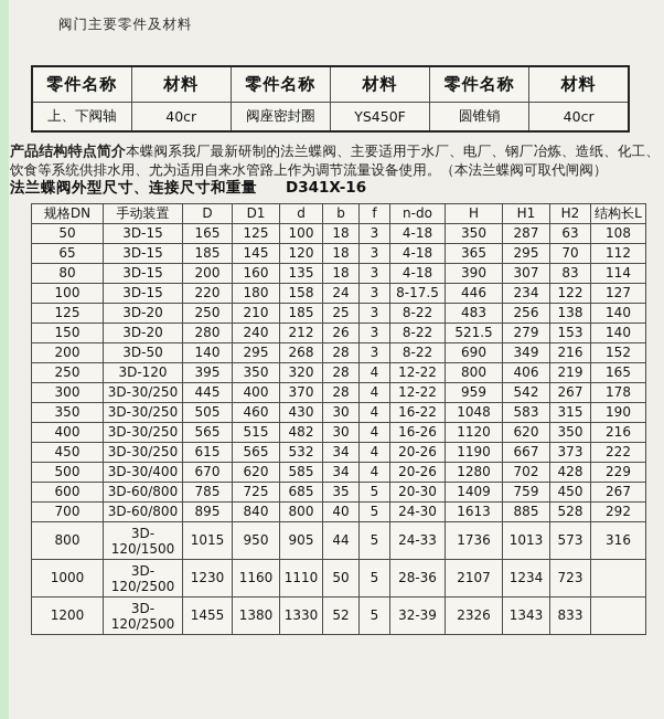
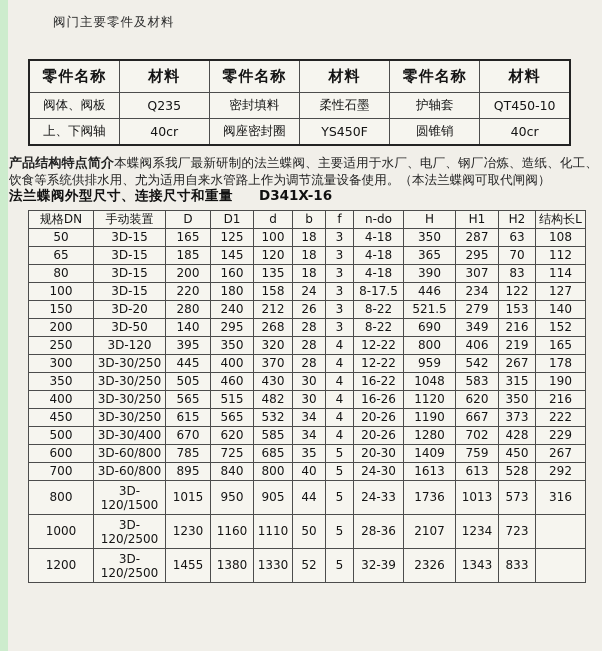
  阀门主要零件及材料
  零件名称	材料	零件名称	材料	零件名称	材料
+ 阀体、阀板	Q235	密封填料	柔性石墨	护轴套	QT450-10
  上、下阀轴	40cr	阀座密封圈	YS450F	圆锥销	40cr
  产品结构特点简介本蝶阀系我厂最新研制的法兰蝶阀、主要适用于水厂、电厂、钢厂冶炼、造纸、化工、饮食等系统供排水用、尤为适用自来水管路上作为调节流量设备使用。（本法兰蝶阀可取代闸阀）
  法兰蝶阀外型尺寸、连接尺寸和重量 D341X-16
  规格DN	手动装置	D	D1	d	b	f	n-do	H	H1	H2	结构长L
  50	3D-15	165	125	100	18	3	4-18	350	287	63	108
  65	3D-15	185	145	120	18	3	4-18	365	295	70	112
  80	3D-15	200	160	135	18	3	4-18	390	307	83	114
  100	3D-15	220	180	158	24	3	8-17.5	446	234	122	127
- 125	3D-20	250	210	185	25	3	8-22	483	256	138	140
  150	3D-20	280	240	212	26	3	8-22	521.5	279	153	140
  200	3D-50	140	295	268	28	3	8-22	690	349	216	152
  250	3D-120	395	350	320	28	4	12-22	800	406	219	165
  300	3D-30/250	445	400	370	28	4	12-22	959	542	267	178
  350	3D-30/250	505	460	430	30	4	16-22	1048	583	315	190
  400	3D-30/250	565	515	482	30	4	16-26	1120	620	350	216
  450	3D-30/250	615	565	532	34	4	20-26	1190	667	373	222
  500	3D-30/400	670	620	585	34	4	20-26	1280	702	428	229
  600	3D-60/800	785	725	685	35	5	20-30	1409	759	450	267
- 700	3D-60/800	895	840	800	40	5	24-30	1613	885	528	292
+ 700	3D-60/800	895	840	800	40	5	24-30	1613	613	528	292
  800	3D-120/1500	1015	950	905	44	5	24-33	1736	1013	573	316
  1000	3D-120/2500	1230	1160	1110	50	5	28-36	2107	1234	723
  1200	3D-120/2500	1455	1380	1330	52	5	32-39	2326	1343	833
